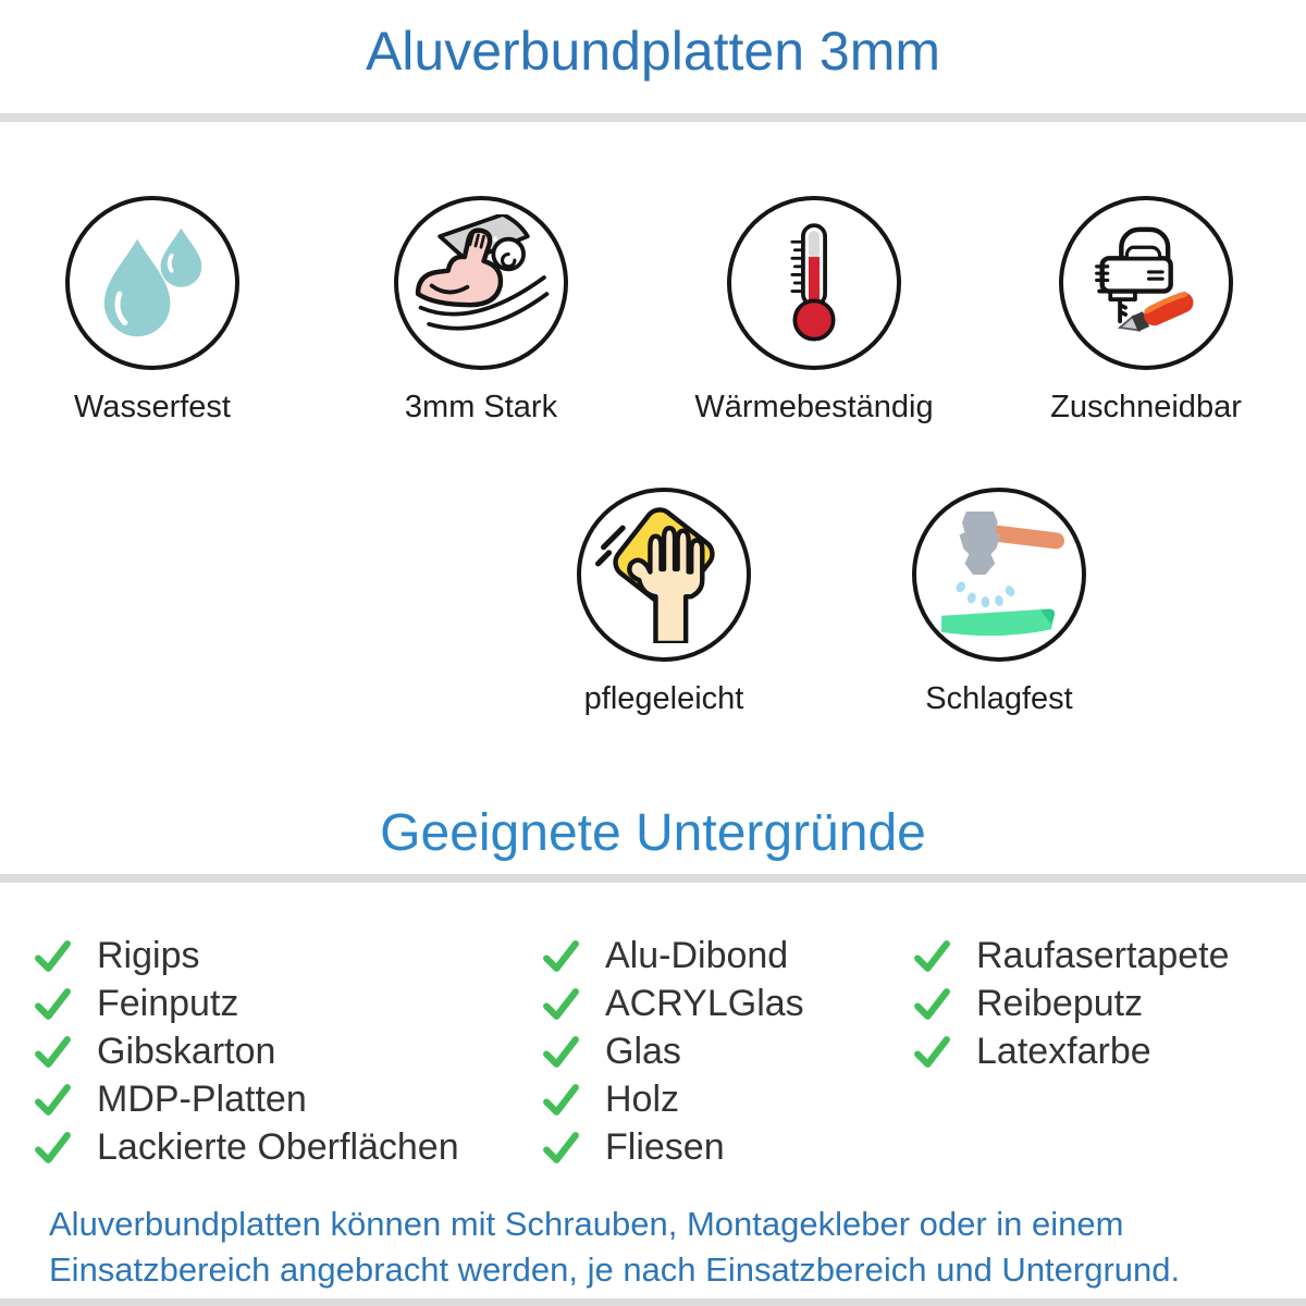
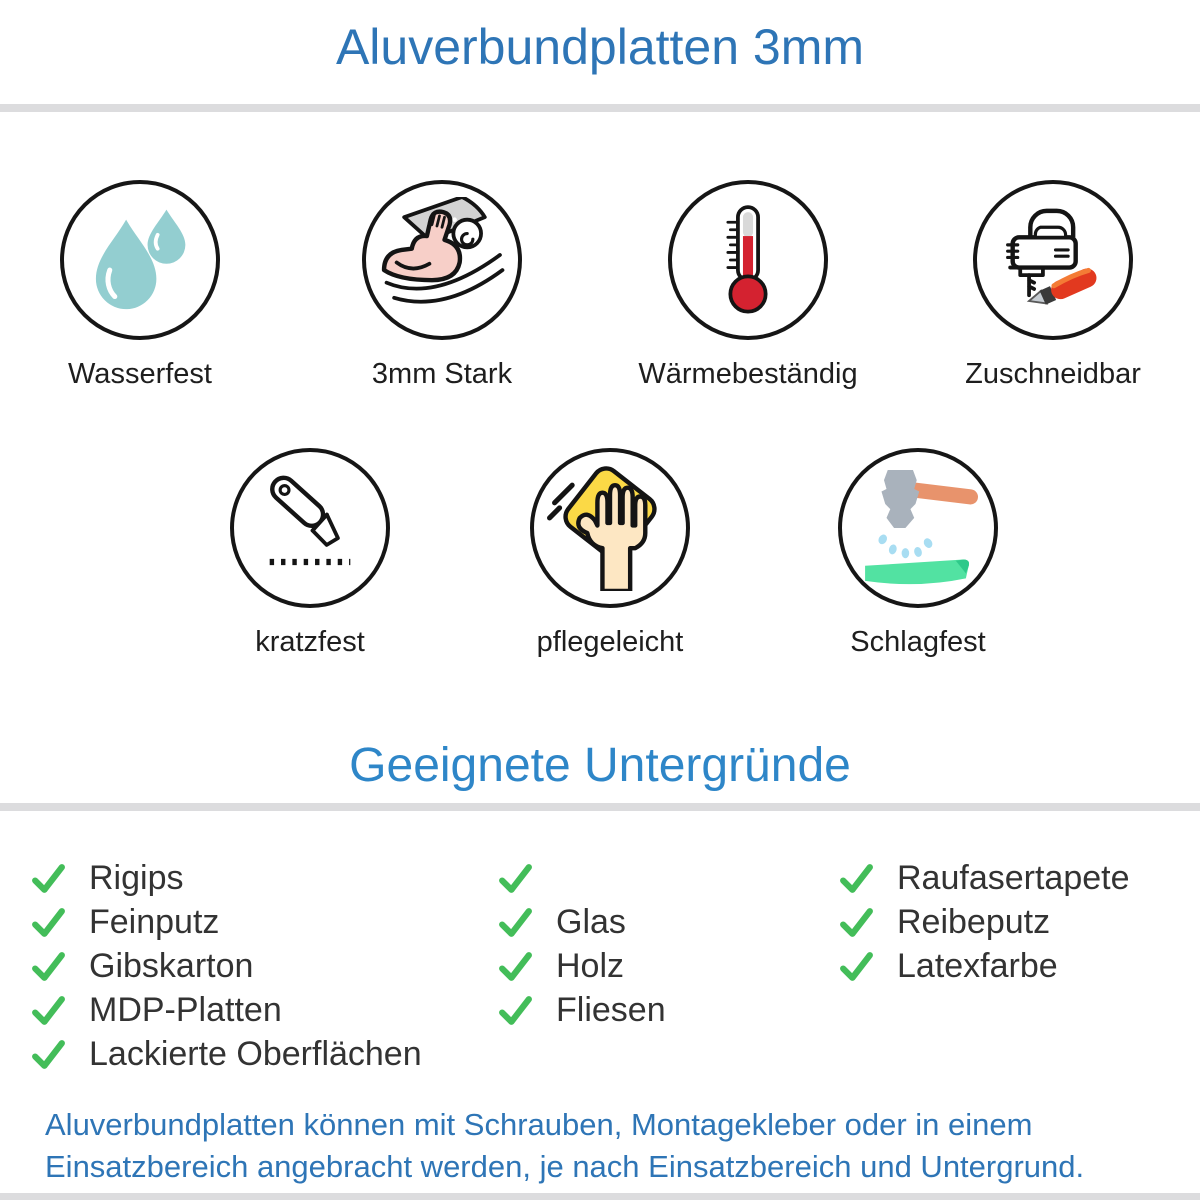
  Aluverbundplatten 3mm
  Wasserfest
  3mm Stark
  Wärmebeständig
  Zuschneidbar
+ kratzfest
  pflegeleicht
  Schlagfest
  Geeignete Untergründe
  Rigips
  Feinputz
  Gibskarton
  MDP-Platten
  Lackierte Oberflächen
- Alu-Dibond
- ACRYLGlas
  Glas
  Holz
  Fliesen
  Raufasertapete
  Reibeputz
  Latexfarbe
  Aluverbundplatten können mit Schrauben, Montagekleber oder in einem
  Einsatzbereich angebracht werden, je nach Einsatzbereich und Untergrund.
